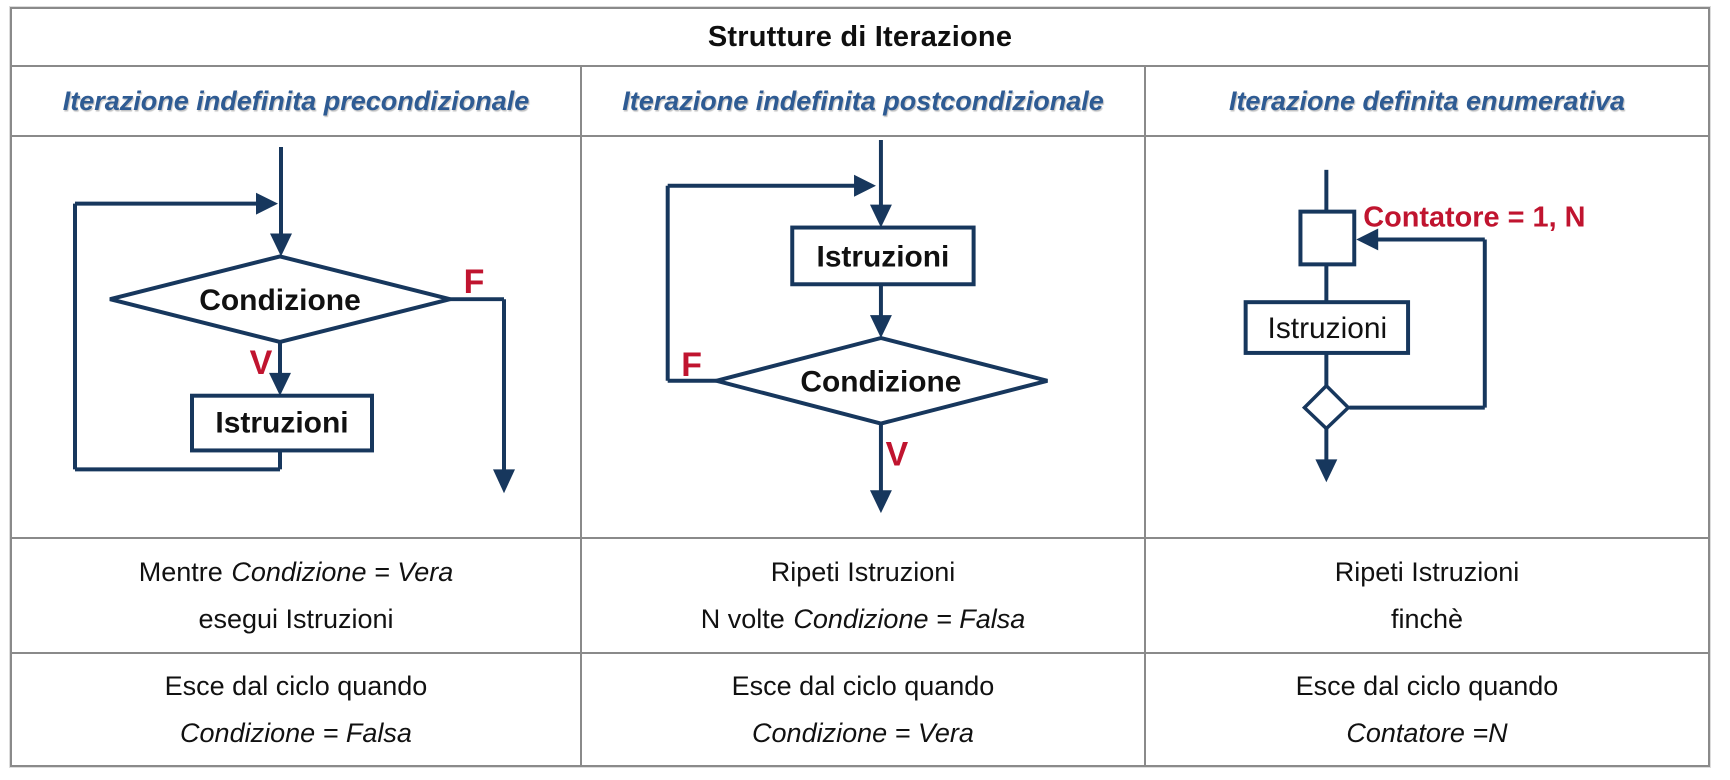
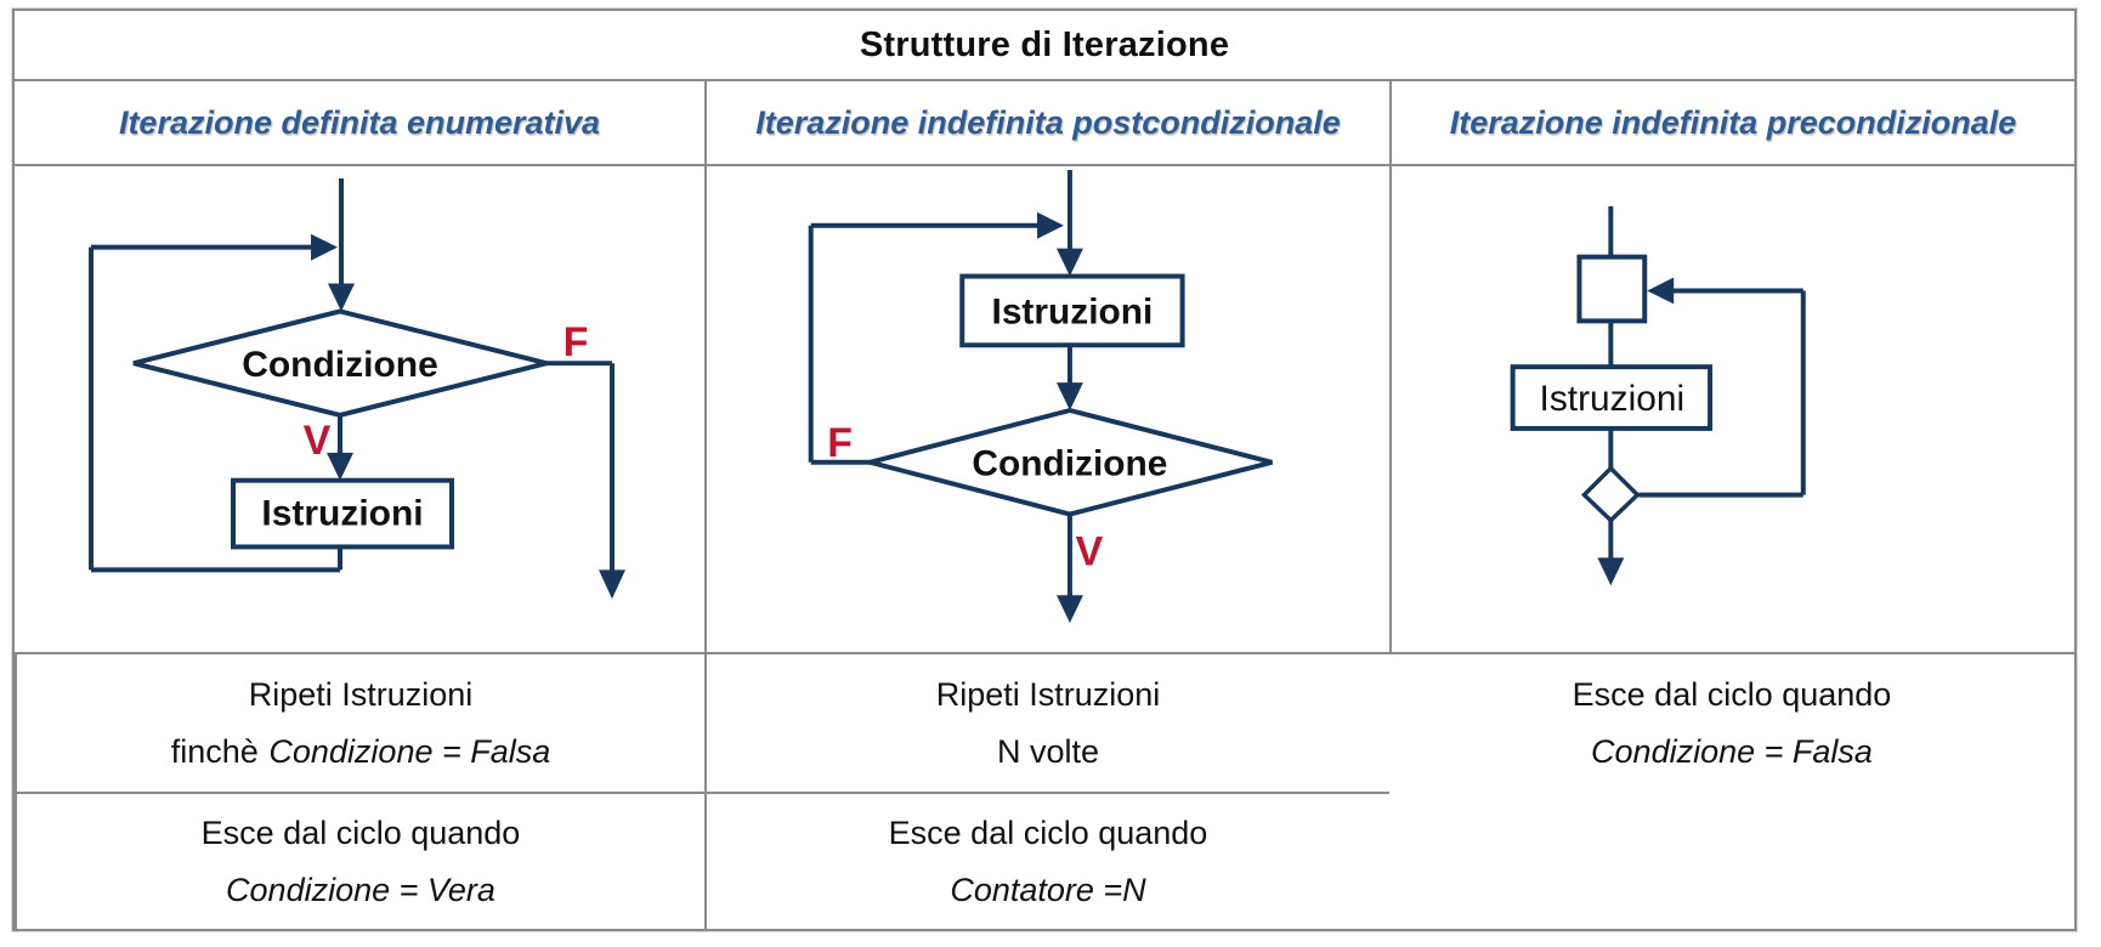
  Strutture di Iterazione
- Iterazione indefinita precondizionale
+ Iterazione definita enumerativa
  Iterazione indefinita postcondizionale
- Iterazione definita enumerativa
+ Iterazione indefinita precondizionale
  Condizione
  Istruzioni
  F
  V
  Istruzioni
  Condizione
  F
  V
- Contatore = 1, N
  Istruzioni
- Mentre Condizione = Vera
- esegui Istruzioni
  Ripeti Istruzioni
- N volte Condizione = Falsa
+ finchè Condizione = Falsa
  Ripeti Istruzioni
- finchè
+ N volte
  Esce dal ciclo quando
  Condizione = Falsa
  Esce dal ciclo quando
  Condizione = Vera
  Esce dal ciclo quando
  Contatore =N
